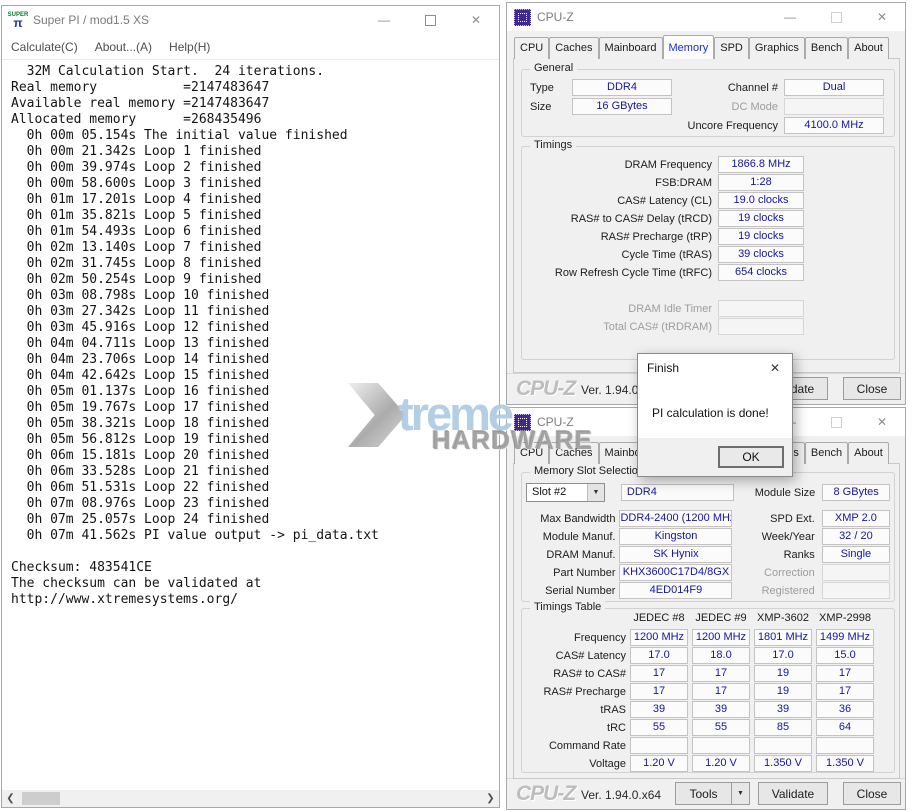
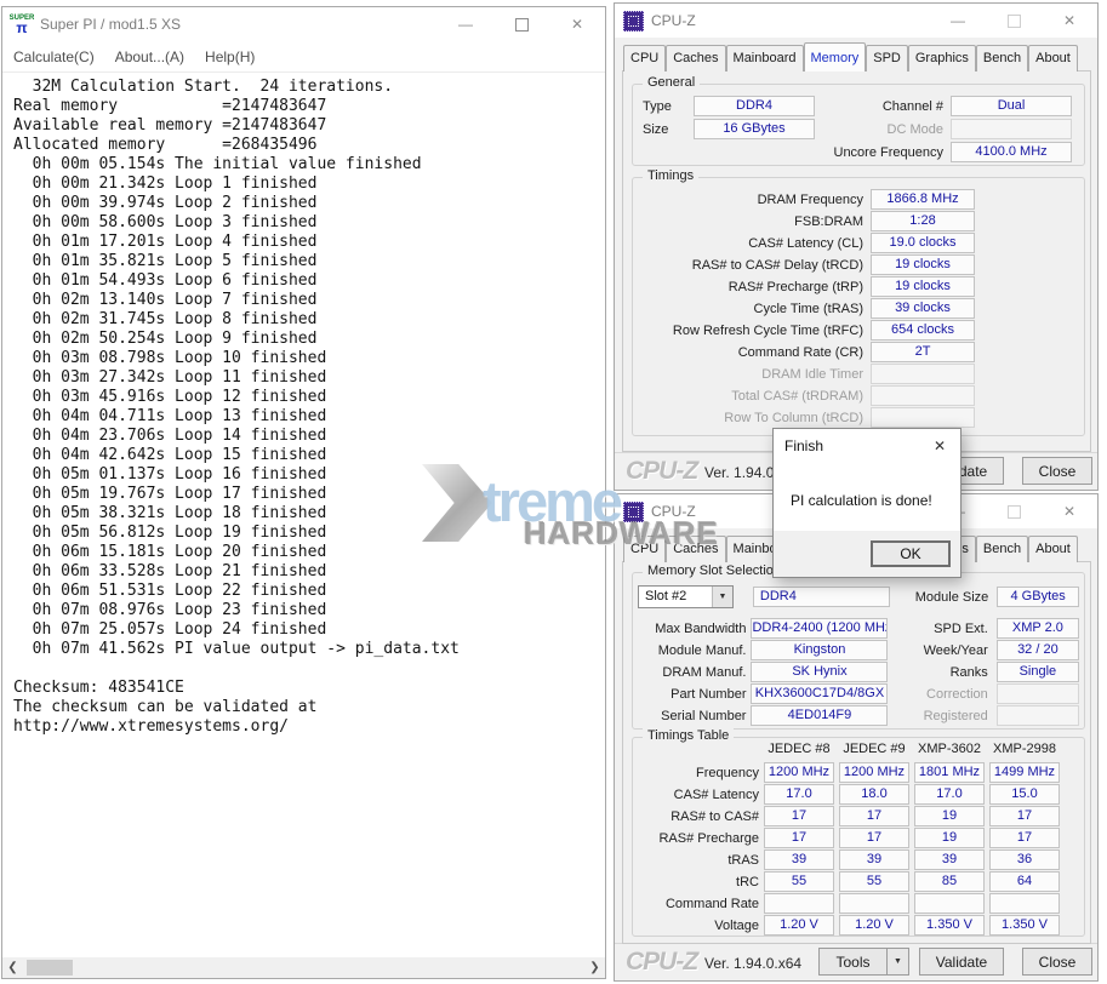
  π
  Super PI / mod1.5 XS
  —
  ✕
  Calculate(C)
  About...(A)
  Help(H)
  32M Calculation Start. 24 iterations.
  Real memory =2147483647
  Available real memory =2147483647
  Allocated memory =268435496
  0h 00m 05.154s The initial value finished
  0h 00m 21.342s Loop 1 finished
  0h 00m 39.974s Loop 2 finished
  0h 00m 58.600s Loop 3 finished
  0h 01m 17.201s Loop 4 finished
  0h 01m 35.821s Loop 5 finished
  0h 01m 54.493s Loop 6 finished
  0h 02m 13.140s Loop 7 finished
  0h 02m 31.745s Loop 8 finished
  0h 02m 50.254s Loop 9 finished
  0h 03m 08.798s Loop 10 finished
  0h 03m 27.342s Loop 11 finished
  0h 03m 45.916s Loop 12 finished
  0h 04m 04.711s Loop 13 finished
  0h 04m 23.706s Loop 14 finished
  0h 04m 42.642s Loop 15 finished
  0h 05m 01.137s Loop 16 finished
  0h 05m 19.767s Loop 17 finished
  0h 05m 38.321s Loop 18 finished
  0h 05m 56.812s Loop 19 finished
  0h 06m 15.181s Loop 20 finished
  0h 06m 33.528s Loop 21 finished
  0h 06m 51.531s Loop 22 finished
  0h 07m 08.976s Loop 23 finished
  0h 07m 25.057s Loop 24 finished
  0h 07m 41.562s PI value output -> pi_data.txt
  Checksum: 483541CE
  The checksum can be validated at
  http://www.xtremesystems.org/
  ❮
  ❯
  CPU-Z
  —
  ✕
  CPU
  Caches
  Mainboard
  Memory
  SPD
  Graphics
  Bench
  About
  General
  Type
  DDR4
  Channel #
  Dual
  Size
  16 GBytes
  DC Mode
  Uncore Frequency
  4100.0 MHz
  Timings
  DRAM Frequency
  1866.8 MHz
  FSB:DRAM
  1:28
  CAS# Latency (CL)
  19.0 clocks
  RAS# to CAS# Delay (tRCD)
  19 clocks
  RAS# Precharge (tRP)
  19 clocks
  Cycle Time (tRAS)
  39 clocks
  Row Refresh Cycle Time (tRFC)
  654 clocks
+ Command Rate (CR)
+ 2T
  DRAM Idle Timer
  Total CAS# (tRDRAM)
+ Row To Column (tRCD)
  CPU-Z
  Ver. 1.94.0
  Close
  CPU-Z
  ✕
  CPU
  Caches
  Bench
  About
  Memory Slot Selectio
  Slot #2
  DDR4
  Module Size
- 8 GBytes
+ 4 GBytes
  Max Bandwidth
  DDR4-2400 (1200 MH
  SPD Ext.
  XMP 2.0
  Module Manuf.
  Kingston
  Week/Year
  32 / 20
  DRAM Manuf.
  SK Hynix
  Ranks
  Single
  Part Number
  KHX3600C17D4/8GX
  Correction
  Serial Number
  4ED014F9
  Registered
  Timings Table
  JEDEC #8
  JEDEC #9
  XMP-3602
  XMP-2998
  Frequency
  1200 MHz
  1200 MHz
  1801 MHz
  1499 MHz
  CAS# Latency
  17.0
  18.0
  17.0
  15.0
  RAS# to CAS#
  17
  17
  19
  17
  RAS# Precharge
  17
  17
  19
  17
  tRAS
  39
  39
  39
  36
  tRC
  55
  55
  85
  64
  Command Rate
  Voltage
  1.20 V
  1.20 V
  1.350 V
  1.350 V
  CPU-Z
  Ver. 1.94.0.x64
  Tools
  Validate
  Close
  treme
  HARDWARE
  Finish
  ✕
  PI calculation is done!
  OK
